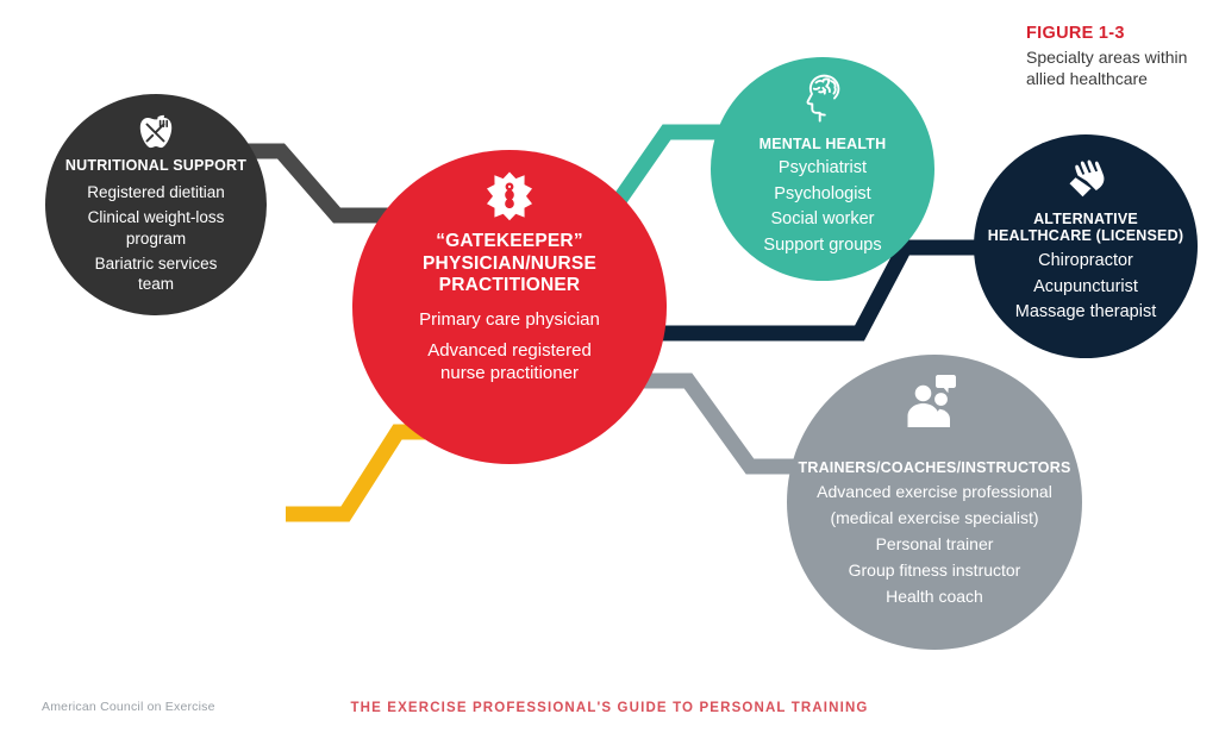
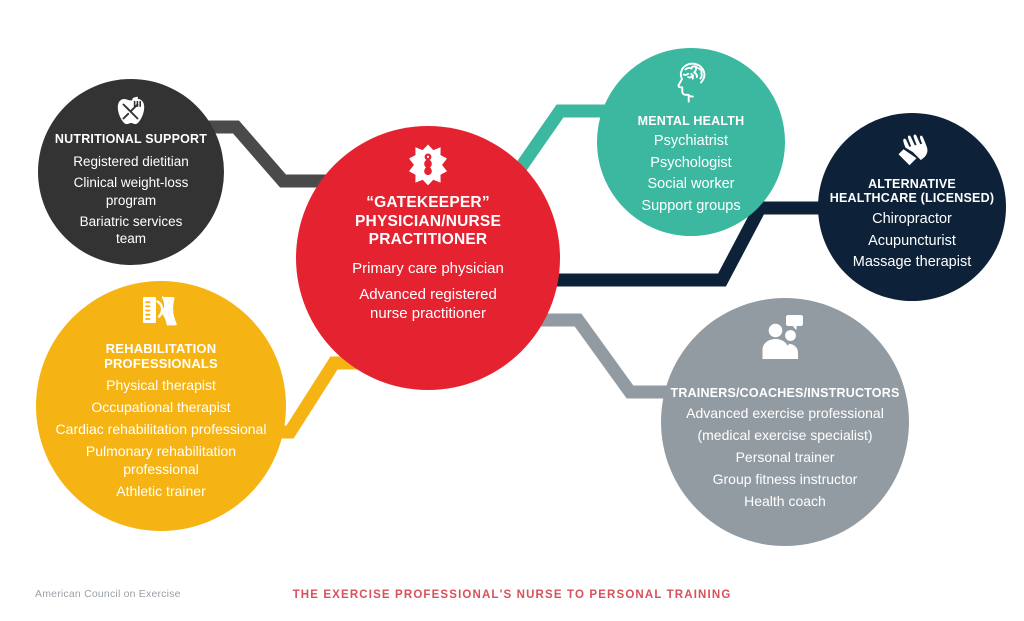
  NUTRITIONAL SUPPORT
  Registered dietitian
  Clinical weight-loss
  program
  Bariatric services
  team
  “GATEKEEPER”
  PHYSICIAN/NURSE
  PRACTITIONER
  Primary care physician
  Advanced registered
  nurse practitioner
  MENTAL HEALTH
  Psychiatrist
  Psychologist
  Social worker
  Support groups
  ALTERNATIVE
  HEALTHCARE (LICENSED)
  Chiropractor
  Acupuncturist
  Massage therapist
+ REHABILITATION
+ PROFESSIONALS
+ Physical therapist
+ Occupational therapist
+ Cardiac rehabilitation professional
+ Pulmonary rehabilitation
+ professional
+ Athletic trainer
  TRAINERS/COACHES/INSTRUCTORS
  Advanced exercise professional
  (medical exercise specialist)
  Personal trainer
  Group fitness instructor
  Health coach
- FIGURE 1-3
- Specialty areas within allied healthcare
  American Council on Exercise
- THE EXERCISE PROFESSIONAL'S GUIDE TO PERSONAL TRAINING
+ THE EXERCISE PROFESSIONAL'S NURSE TO PERSONAL TRAINING
